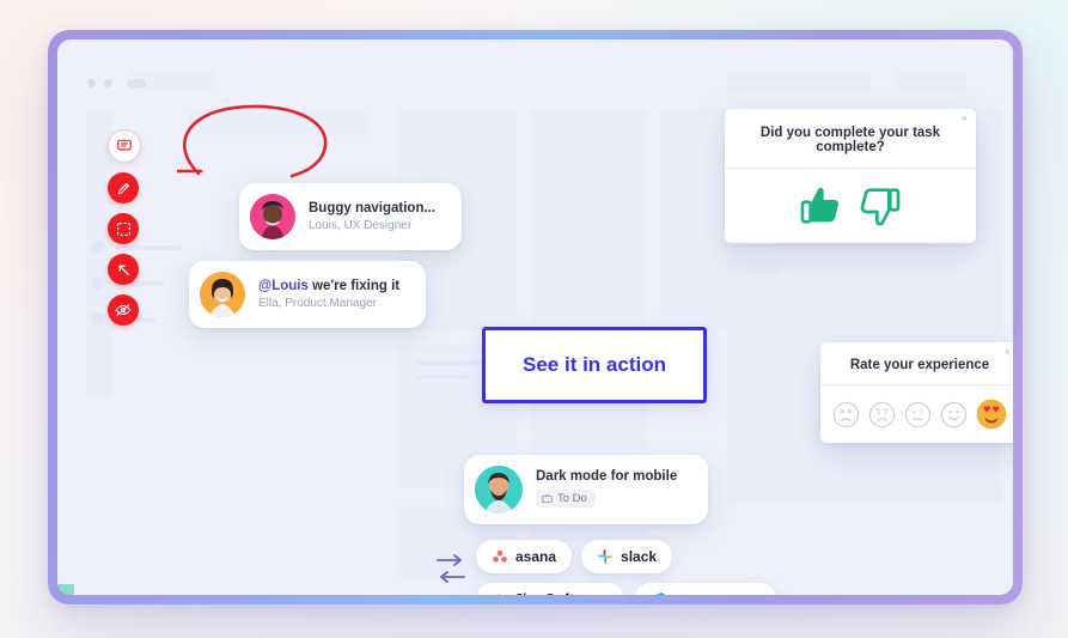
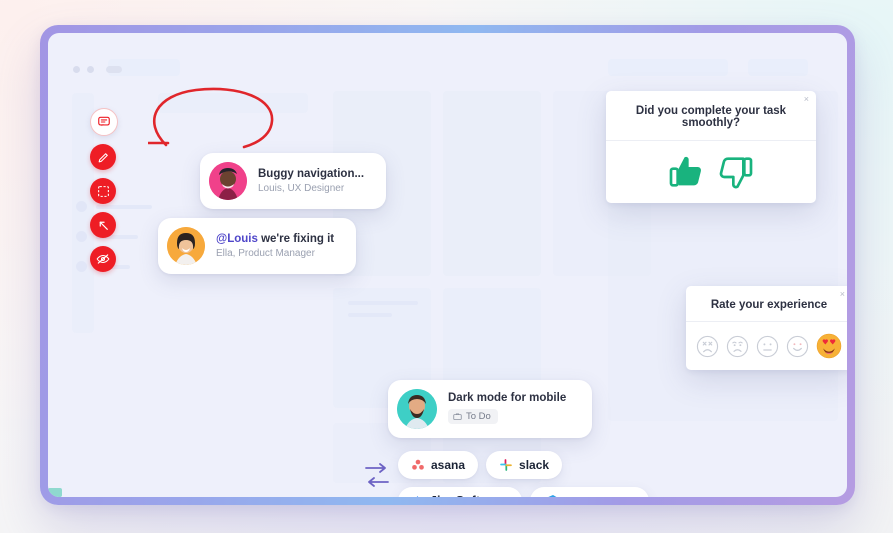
  Buggy navigation...
  Louis, UX Designer
  @Louis we're fixing it
  Ella, Product Manager
- See it in action
  Dark mode for mobile
  To Do
  asana
  slack
  ×
- Did you complete your task complete?
+ Did you complete your task smoothly?
  ×
  Rate your experience
